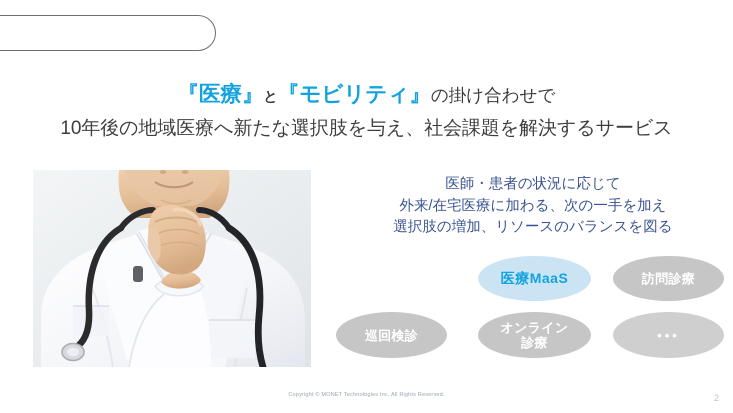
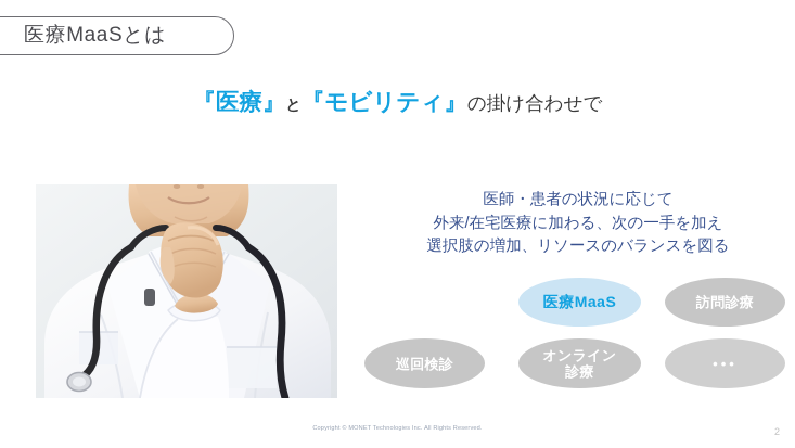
+ 医療MaaSとは
  『医療』と『モビリティ』の掛け合わせで
- 10年後の地域医療へ新たな選択肢を与え、社会課題を解決するサービス
  医師・患者の状況に応じて
  外来/在宅医療に加わる、次の一手を加え
  選択肢の増加、リソースのバランスを図る
  医療MaaS
  訪問診療
  巡回検診
  オンライン
  診療
  •••
  2
